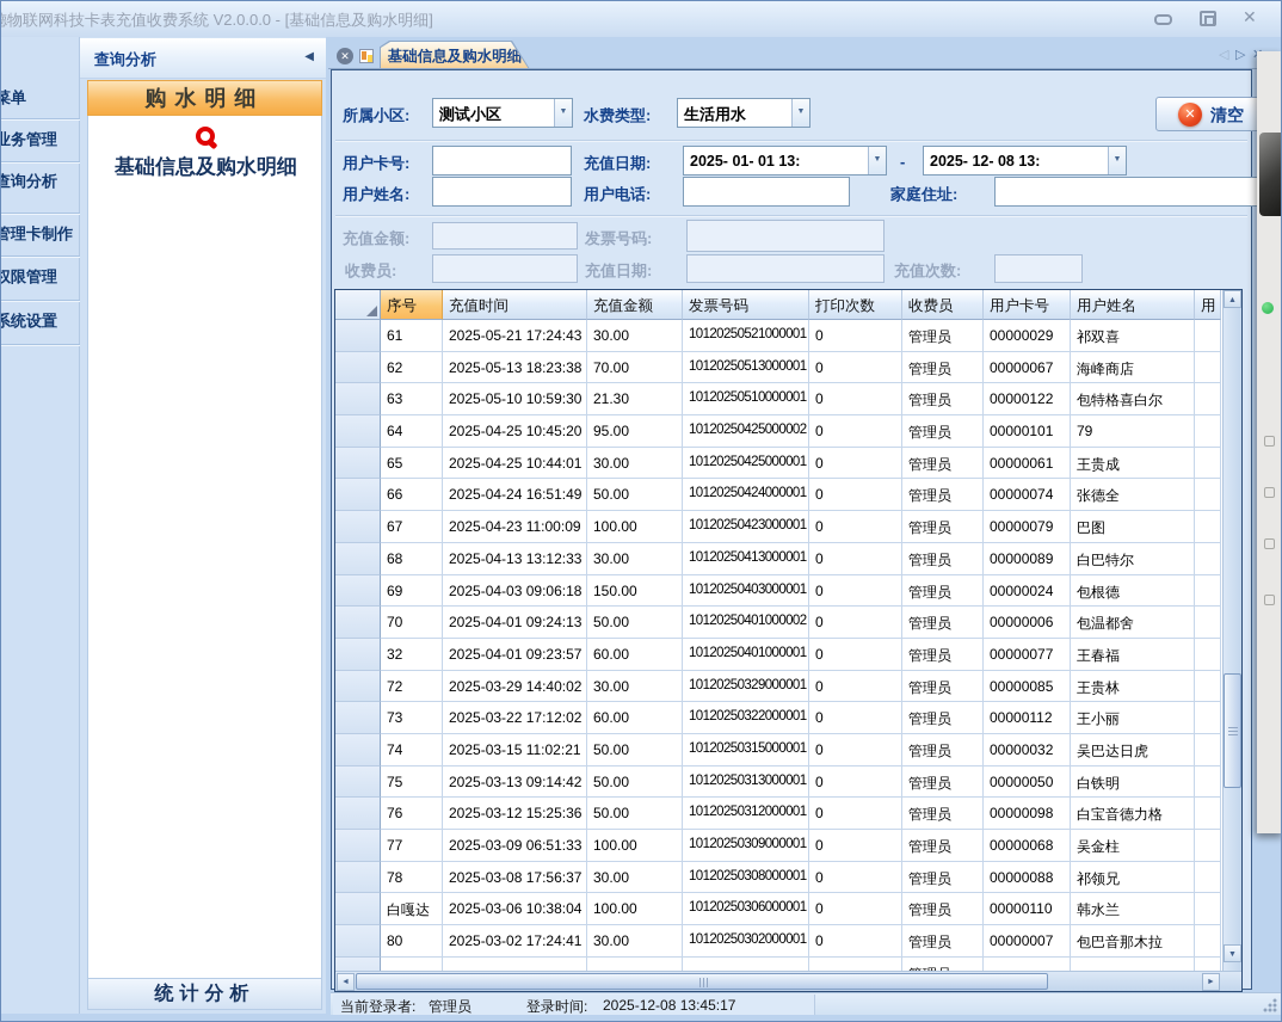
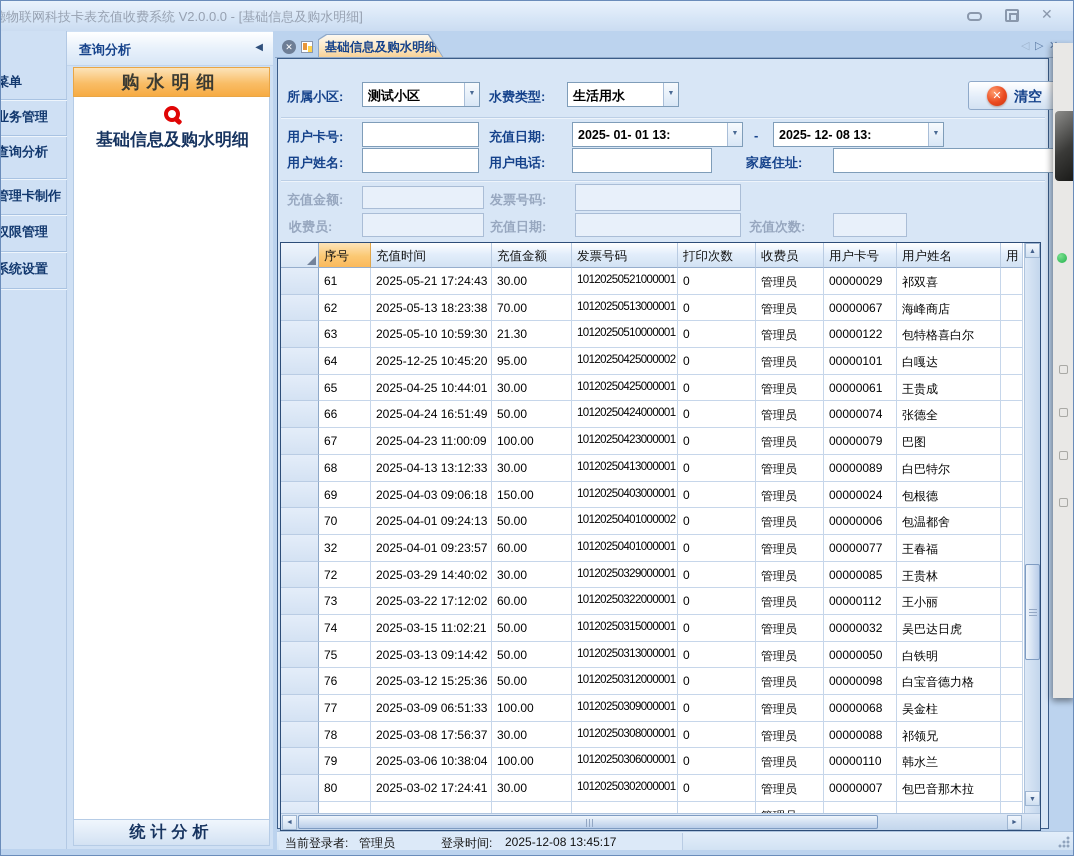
  物联网科技卡表充值收费系统 V2.0.0.0 - [基础信息及购水明细]
  ✕
  菜单
  业务管理
  查询分析
  管理卡制作
  权限管理
  系统设置
  查询分析
  ◀
  购水明细
  基础信息及购水明细
  统计分析
  ✕
  基础信息及购水明细
  ▷
  所属小区:
  测试小区
  水费类型:
  生活用水
  ✕
  清空
  用户卡号:
  充值日期:
  2025- 01- 01 13:
  -
  2025- 12- 08 13:
  用户姓名:
  用户电话:
  家庭住址:
  充值金额:
  发票号码:
  收费员:
  充值日期:
  充值次数:
  序号
  充值时间
  充值金额
  发票号码
  打印次数
  收费员
  用户卡号
  用户姓名
  用
  61
  2025-05-21 17:24:43
  30.00
  10120250521000001
  0
  管理员
  00000029
  祁双喜
  62
  2025-05-13 18:23:38
  70.00
  10120250513000001
  0
  管理员
  00000067
  海峰商店
  63
  2025-05-10 10:59:30
  21.30
  10120250510000001
  0
  管理员
  00000122
  包特格喜白尔
  64
- 2025-04-25 10:45:20
+ 2025-12-25 10:45:20
  95.00
  10120250425000002
  0
  管理员
  00000101
- 79
+ 白嘎达
  65
  2025-04-25 10:44:01
  30.00
  10120250425000001
  0
  管理员
  00000061
  王贵成
  66
  2025-04-24 16:51:49
  50.00
  10120250424000001
  0
  管理员
  00000074
  张德全
  67
  2025-04-23 11:00:09
  100.00
  10120250423000001
  0
  管理员
  00000079
  巴图
  68
  2025-04-13 13:12:33
  30.00
  10120250413000001
  0
  管理员
  00000089
  白巴特尔
  69
  2025-04-03 09:06:18
  150.00
  10120250403000001
  0
  管理员
  00000024
  包根德
  70
  2025-04-01 09:24:13
  50.00
  10120250401000002
  0
  管理员
  00000006
  包温都舍
  32
  2025-04-01 09:23:57
  60.00
  10120250401000001
  0
  管理员
  00000077
  王春福
  72
  2025-03-29 14:40:02
  30.00
  10120250329000001
  0
  管理员
  00000085
  王贵林
  73
  2025-03-22 17:12:02
  60.00
  10120250322000001
  0
  管理员
  00000112
  王小丽
  74
  2025-03-15 11:02:21
  50.00
  10120250315000001
  0
  管理员
  00000032
  吴巴达日虎
  75
  2025-03-13 09:14:42
  50.00
  10120250313000001
  0
  管理员
  00000050
  白铁明
  76
  2025-03-12 15:25:36
  50.00
  10120250312000001
  0
  管理员
  00000098
  白宝音德力格
  77
  2025-03-09 06:51:33
  100.00
  10120250309000001
  0
  管理员
  00000068
  吴金柱
  78
  2025-03-08 17:56:37
  30.00
  10120250308000001
  0
  管理员
  00000088
  祁领兄
- 白嘎达
+ 79
  2025-03-06 10:38:04
  100.00
  10120250306000001
  0
  管理员
  00000110
  韩水兰
  80
  2025-03-02 17:24:41
  30.00
  10120250302000001
  0
  管理员
  00000007
  包巴音那木拉
  当前登录者:
  管理员
  登录时间:
  2025-12-08 13:45:17
